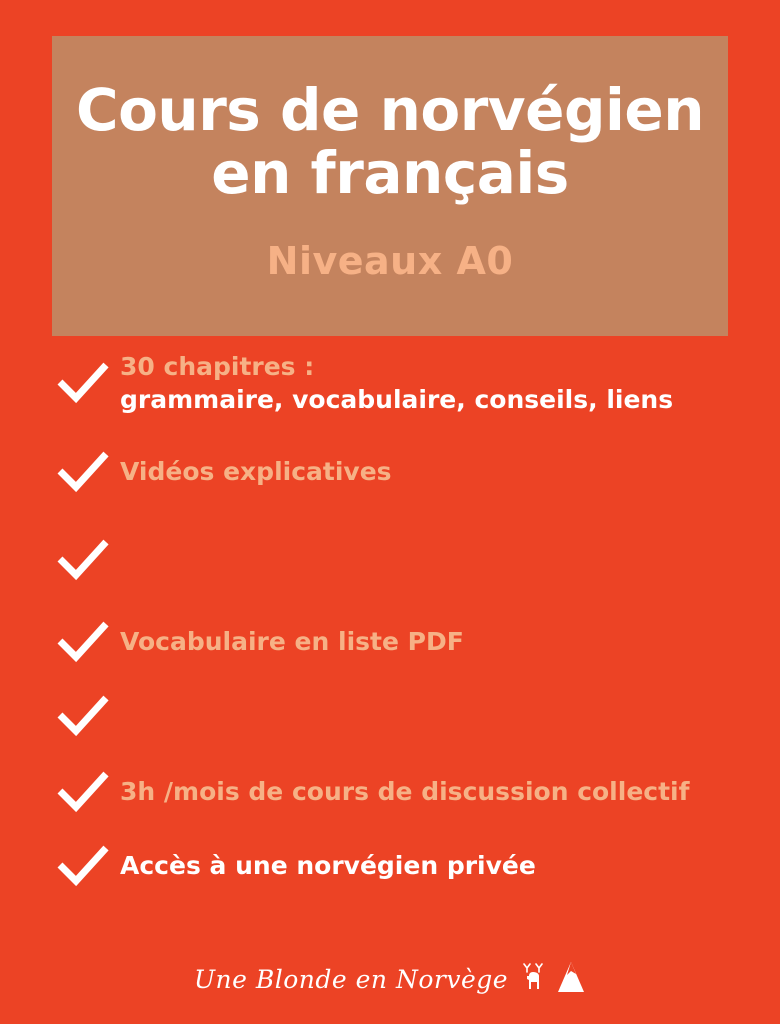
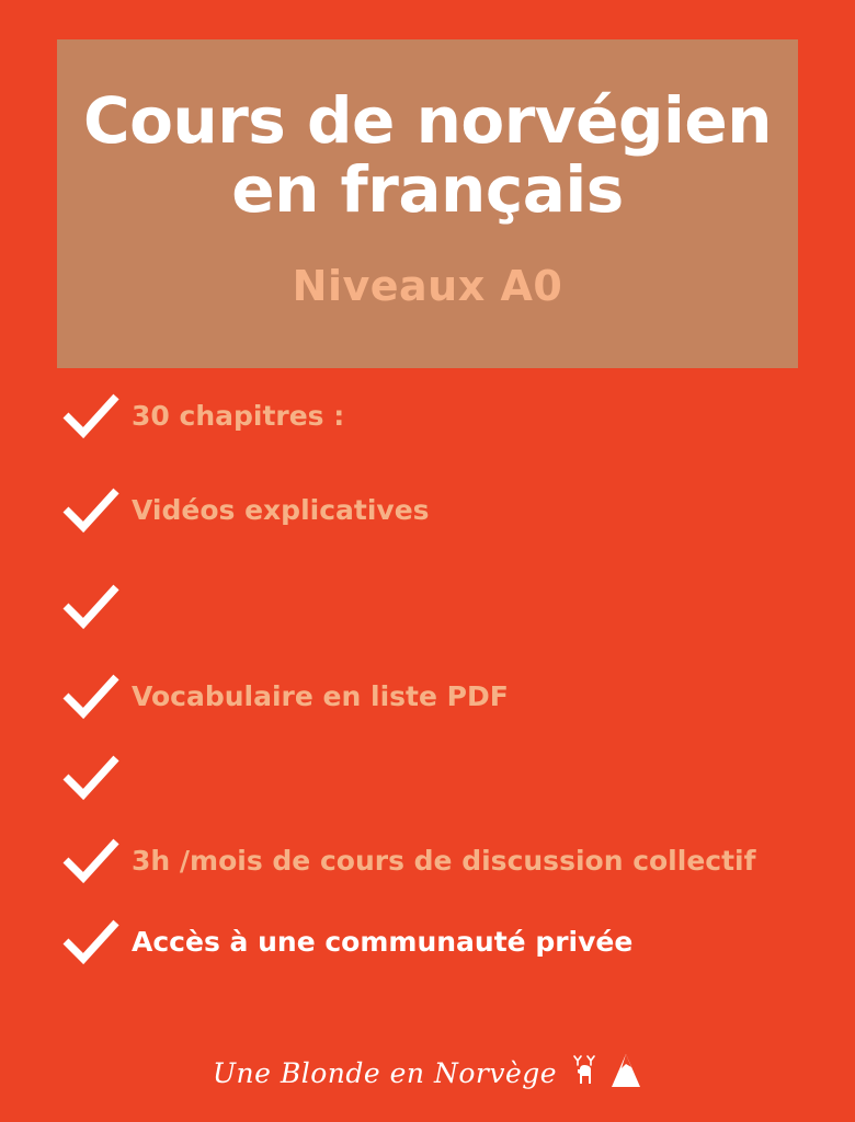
  Cours de norvégien
  en français
  Niveaux A0
  30 chapitres :
- grammaire, vocabulaire, conseils, liens
  Vidéos explicatives
  Vocabulaire en liste PDF
  3h /mois de cours de discussion collectif
- Accès à une norvégien privée
+ Accès à une communauté privée
  Une Blonde en Norvège
